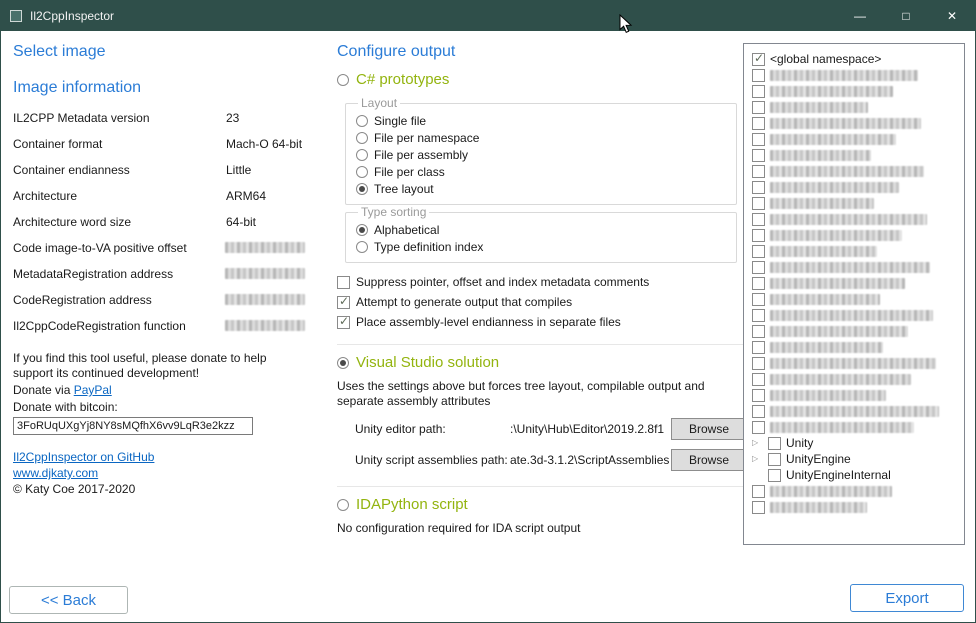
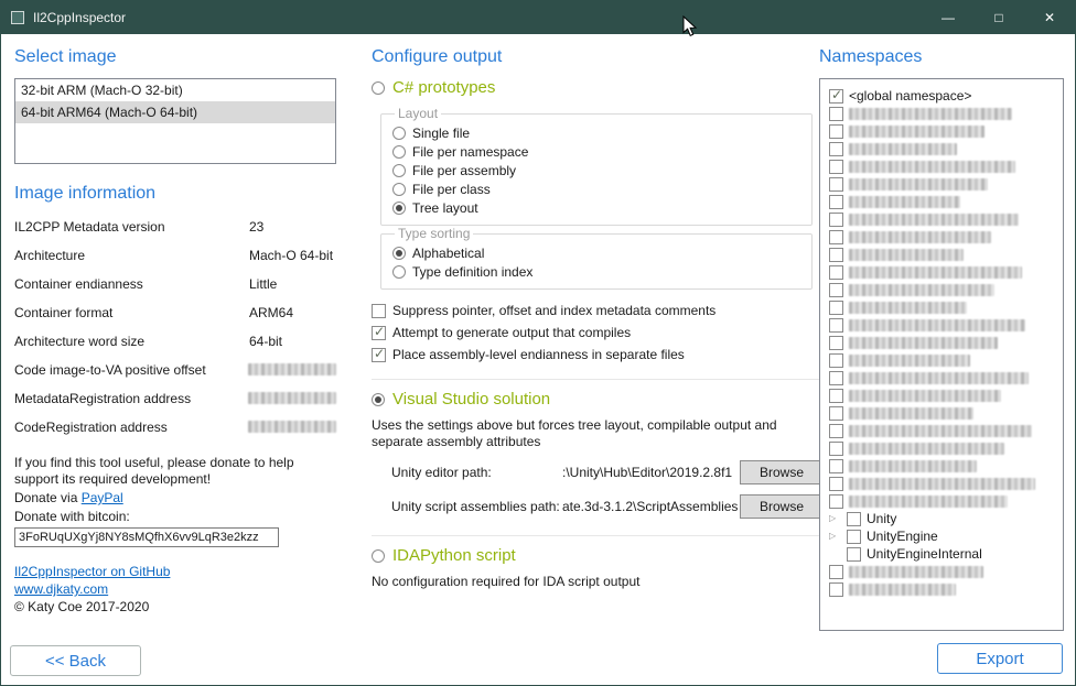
  Il2CppInspector
  —
  □
  ✕
  Select image
+ 32-bit ARM (Mach-O 32-bit)
+ 64-bit ARM64 (Mach-O 64-bit)
  Image information
  IL2CPP Metadata version
  23
- Container format
+ Architecture
  Mach-O 64-bit
  Container endianness
  Little
- Architecture
+ Container format
  ARM64
  Architecture word size
  64-bit
  Code image-to-VA positive offset
  MetadataRegistration address
  CodeRegistration address
- Il2CppCodeRegistration function
- If you find this tool useful, please donate to help support its continued development!
+ If you find this tool useful, please donate to help support its required development!
  Donate via PayPal
  Donate with bitcoin:
  3FoRUqUXgYj8NY8sMQfhX6vv9LqR3e2kzz
  Il2CppInspector on GitHub
  www.djkaty.com
  © Katy Coe 2017-2020
  Configure output
  C# prototypes
  Layout
  Single file
  File per namespace
  File per assembly
  File per class
  Tree layout
  Type sorting
  Alphabetical
  Type definition index
  Suppress pointer, offset and index metadata comments
  Attempt to generate output that compiles
  Place assembly-level endianness in separate files
  Visual Studio solution
  Uses the settings above but forces tree layout, compilable output and separate assembly attributes
  Unity editor path:
  :\Unity\Hub\Editor\2019.2.8f1
  Browse
  Unity script assemblies path:
  ate.3d-3.1.2\ScriptAssemblies
  Browse
  IDAPython script
  No configuration required for IDA script output
+ Namespaces
  <global namespace>
  ▷
  Unity
  ▷
  UnityEngine
  UnityEngineInternal
  << Back
  Export
